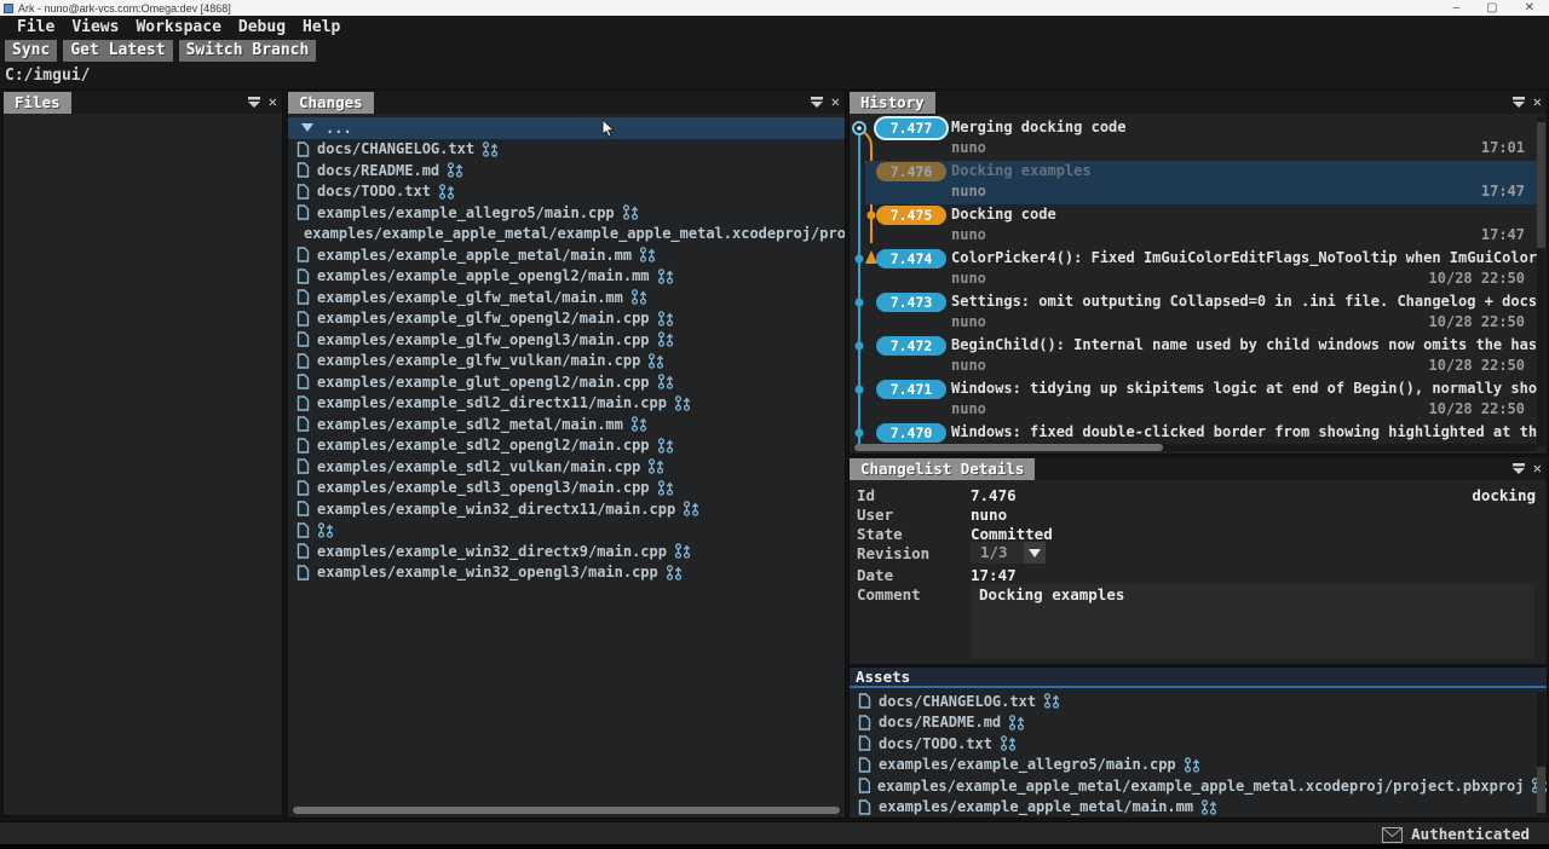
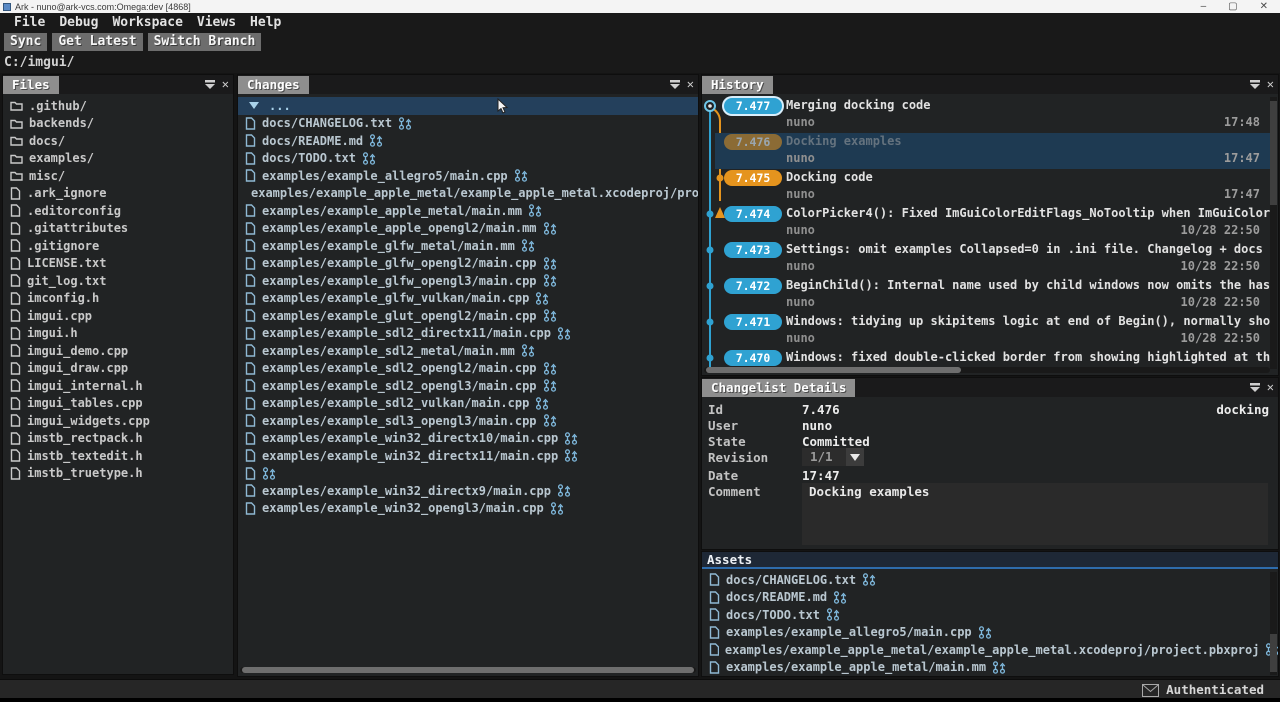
  Ark - nuno@ark-vcs.com:Omega:dev [4868]
  –
  ▢
  ✕
  File
- Views
+ Debug
  Workspace
- Debug
+ Views
  Help
  Sync
  Get Latest
  Switch Branch
  C:/imgui/
  Files
  ✕
+ .github/
+ backends/
+ docs/
+ examples/
+ misc/
+ .ark_ignore
+ .editorconfig
+ .gitattributes
+ .gitignore
+ LICENSE.txt
+ git_log.txt
+ imconfig.h
+ imgui.cpp
+ imgui.h
+ imgui_demo.cpp
+ imgui_draw.cpp
+ imgui_internal.h
+ imgui_tables.cpp
+ imgui_widgets.cpp
+ imstb_rectpack.h
+ imstb_textedit.h
+ imstb_truetype.h
  Changes
  ✕
  ...
  docs/CHANGELOG.txt
  docs/README.md
  docs/TODO.txt
  examples/example_allegro5/main.cpp
  examples/example_apple_metal/example_apple_metal.xcodeproj/pro
  examples/example_apple_metal/main.mm
  examples/example_apple_opengl2/main.mm
  examples/example_glfw_metal/main.mm
  examples/example_glfw_opengl2/main.cpp
  examples/example_glfw_opengl3/main.cpp
  examples/example_glfw_vulkan/main.cpp
  examples/example_glut_opengl2/main.cpp
  examples/example_sdl2_directx11/main.cpp
  examples/example_sdl2_metal/main.mm
  examples/example_sdl2_opengl2/main.cpp
+ examples/example_sdl2_opengl3/main.cpp
  examples/example_sdl2_vulkan/main.cpp
  examples/example_sdl3_opengl3/main.cpp
+ examples/example_win32_directx10/main.cpp
  examples/example_win32_directx11/main.cpp
  examples/example_win32_directx9/main.cpp
  examples/example_win32_opengl3/main.cpp
  History
  ✕
  7.477
  Merging docking code
  nuno
- 17:01
+ 17:48
  7.476
  Docking examples
  nuno
  17:47
  7.475
  Docking code
  nuno
  17:47
  7.474
  ColorPicker4(): Fixed ImGuiColorEditFlags_NoTooltip when ImGuiColor
  nuno
  10/28 22:50
  7.473
- Settings: omit outputing Collapsed=0 in .ini file. Changelog + docs
+ Settings: omit examples Collapsed=0 in .ini file. Changelog + docs
  nuno
  10/28 22:50
  7.472
  BeginChild(): Internal name used by child windows now omits the has
  nuno
  10/28 22:50
  7.471
  Windows: tidying up skipitems logic at end of Begin(), normally sho
  nuno
  10/28 22:50
  7.470
  Windows: fixed double-clicked border from showing highlighted at th
  Changelist Details
  ✕
  Id
  7.476
  docking
  User
  nuno
  State
  Committed
  Revision
- 1/3
+ 1/1
  Date
  17:47
  Comment
  Docking examples
  Assets
  docs/CHANGELOG.txt
  docs/README.md
  docs/TODO.txt
  examples/example_allegro5/main.cpp
  examples/example_apple_metal/example_apple_metal.xcodeproj/project.pbxproj
  examples/example_apple_metal/main.mm
  Authenticated
